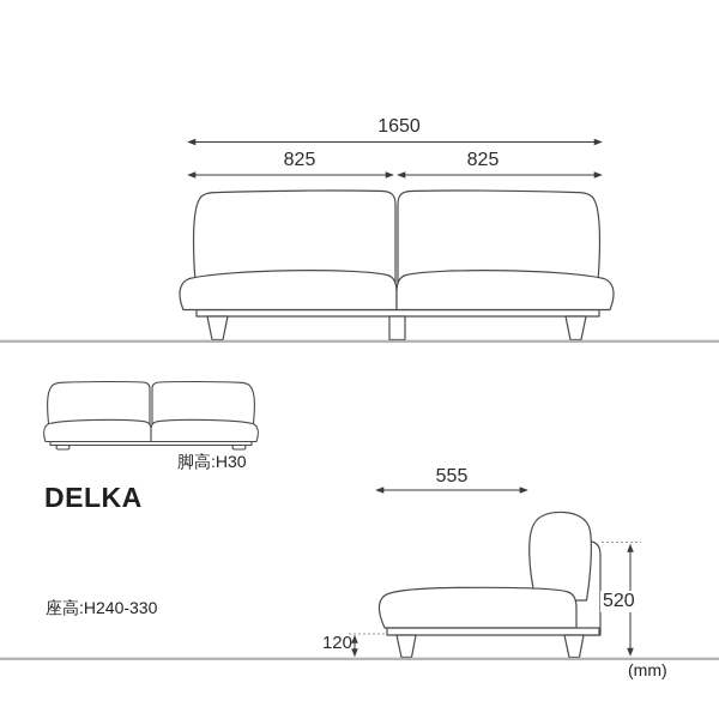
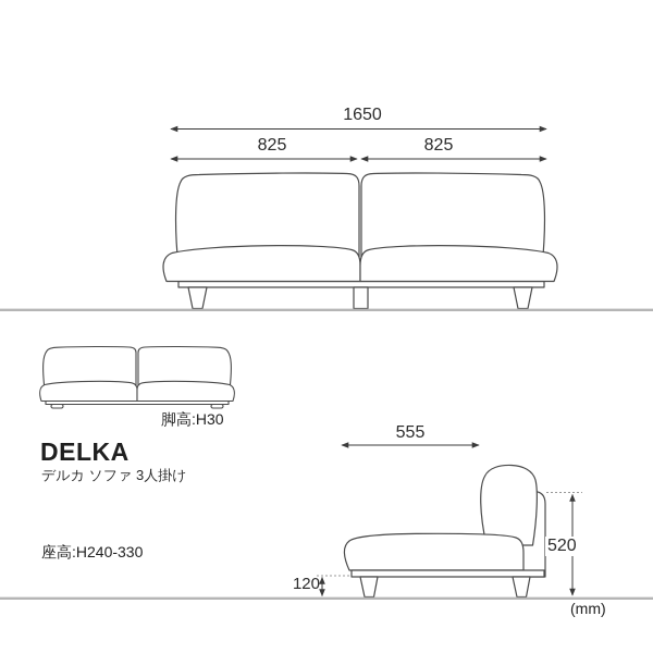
  1650
  825
  825
  脚高:H30
  DELKA
+ デルカ ソファ 3人掛け
  座高:H240-330
  555
  520
  120
  (mm)
